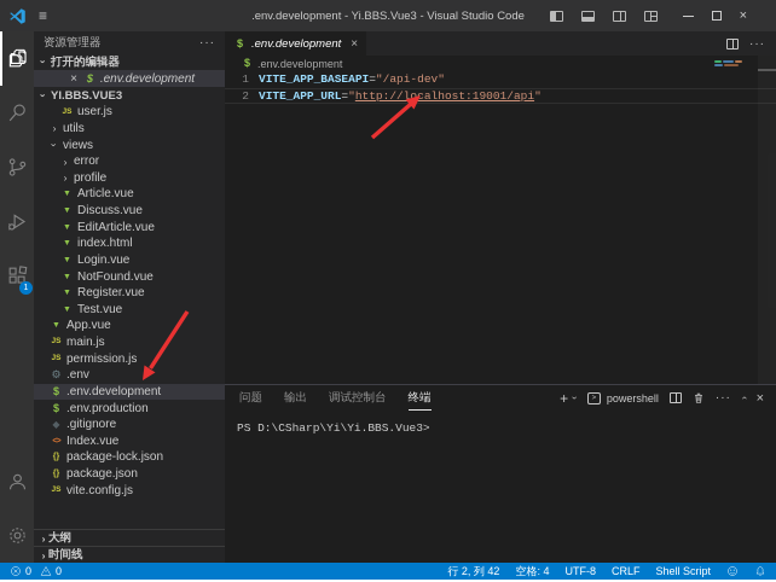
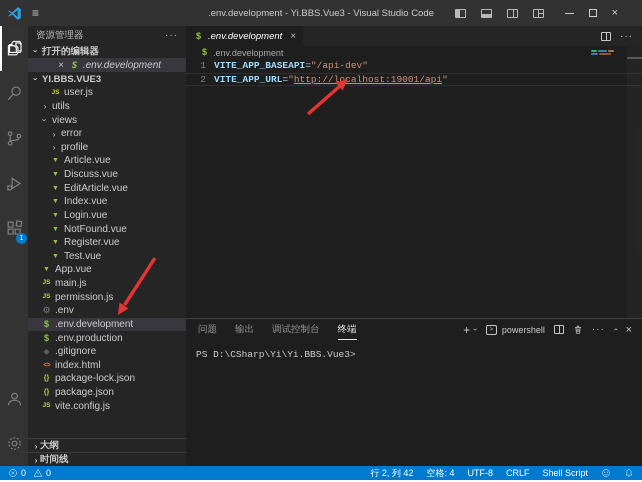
  ≡
  .env.development - Yi.BBS.Vue3 - Visual Studio Code
  ×
  资源管理器
  ···
  打开的编辑器
  ×
  $
  .env.development
  YI.BBS.VUE3
  user.js
  ›
  utils
  views
  ›
  error
  ›
  profile
  Article.vue
  Discuss.vue
  EditArticle.vue
- index.html
+ Index.vue
  Login.vue
  NotFound.vue
  Register.vue
  Test.vue
  App.vue
  main.js
  permission.js
  ⚙
  .env
  $
  .env.development
  $
  .env.production
  ◆
  .gitignore
- Index.vue
+ index.html
  package-lock.json
  package.json
  vite.config.js
  ›
  大纲
  ›
  时间线
  $
  .env.development
  ×
  ···
  $
  .env.development
  1
  VITE_APP_BASEAPI
  =
  "/api-dev"
  2
  VITE_APP_URL
  =
  "
  http://localhost:19001/api
  "
  问题
  输出
  调试控制台
  终端
  +
  powershell
  ···
  ×
  PS D:\CSharp\Yi\Yi.BBS.Vue3>
  0
  0
  行 2, 列 42
  空格: 4
  UTF-8
  CRLF
  Shell Script
